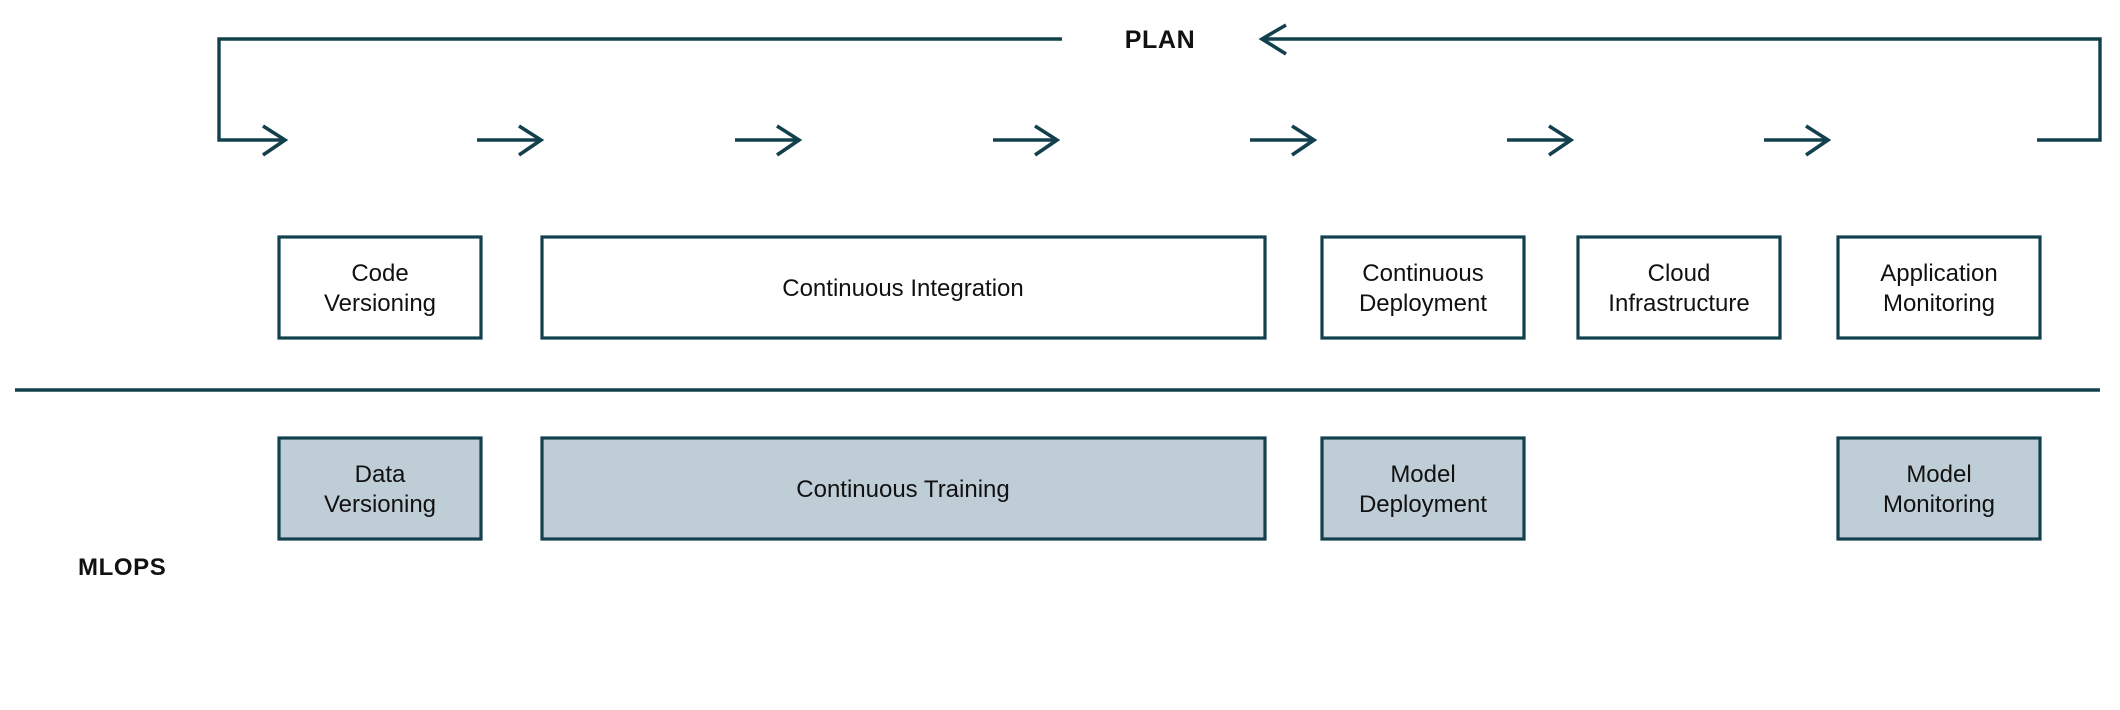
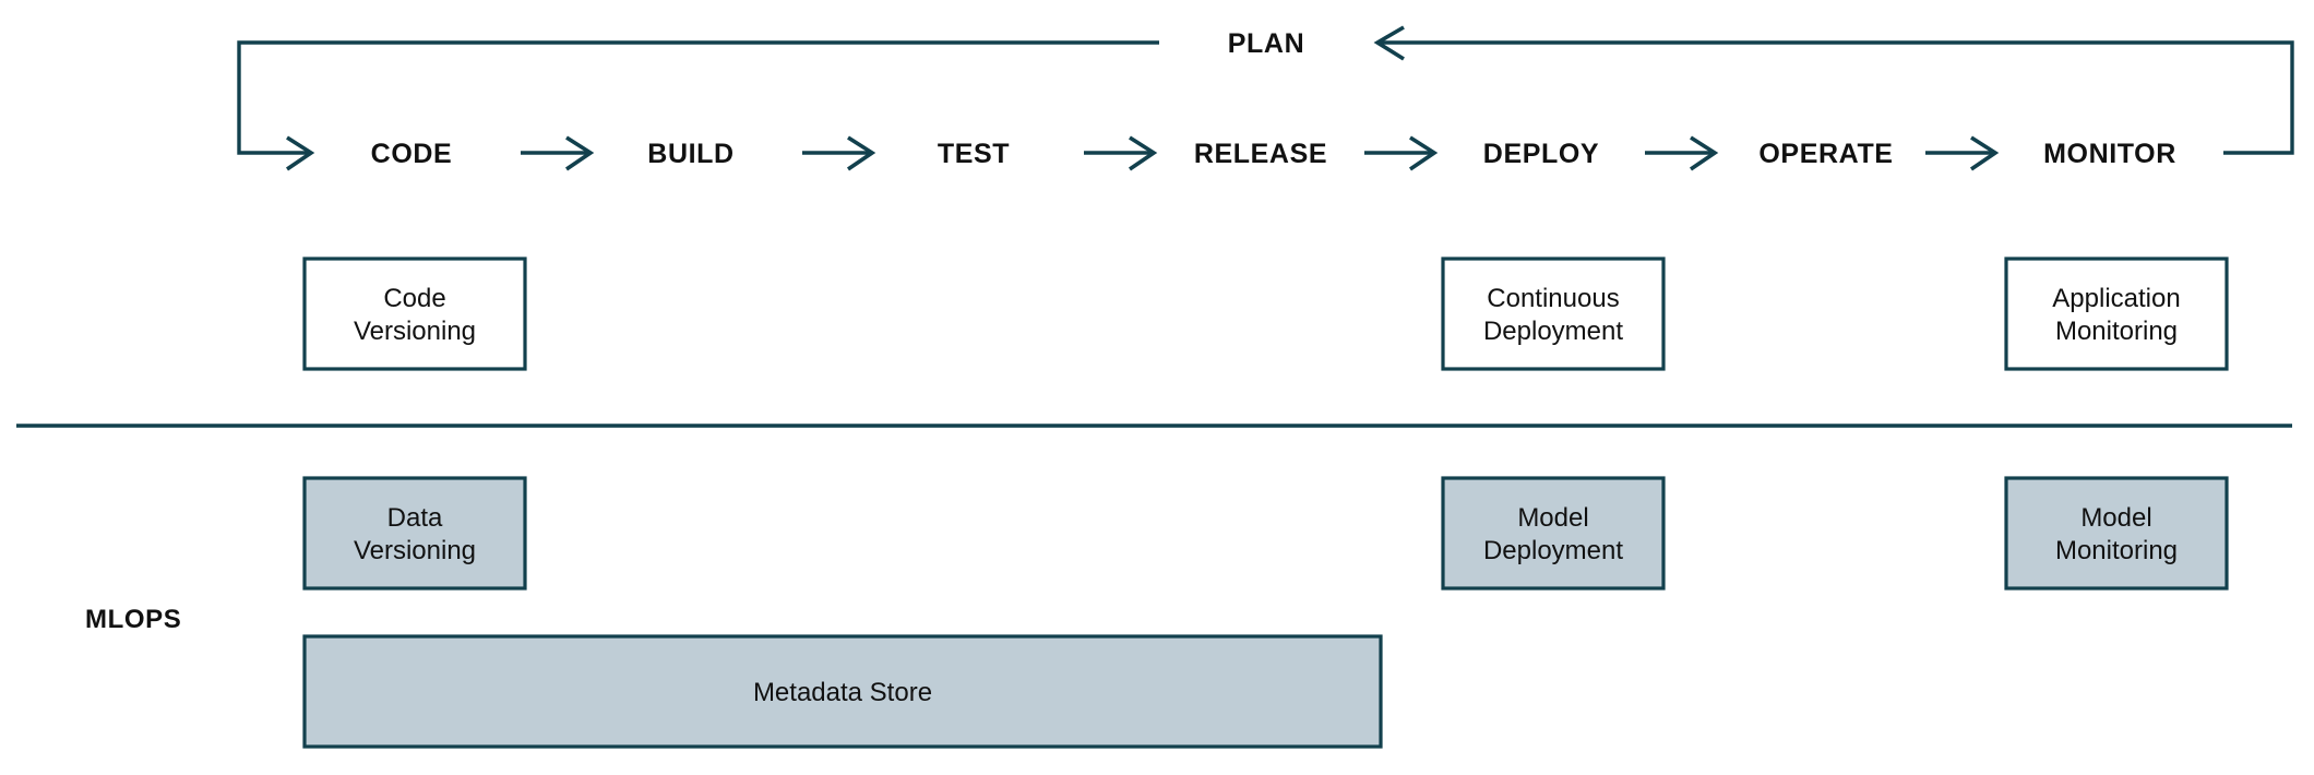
  PLAN
+ CODE
+ BUILD
+ TEST
+ RELEASE
+ DEPLOY
+ OPERATE
+ MONITOR
  Code
  Versioning
- Continuous Integration
  Continuous
  Deployment
- Cloud
- Infrastructure
  Application
  Monitoring
  MLOPS
  Data
  Versioning
- Continuous Training
  Model
  Deployment
  Model
  Monitoring
+ Metadata Store
